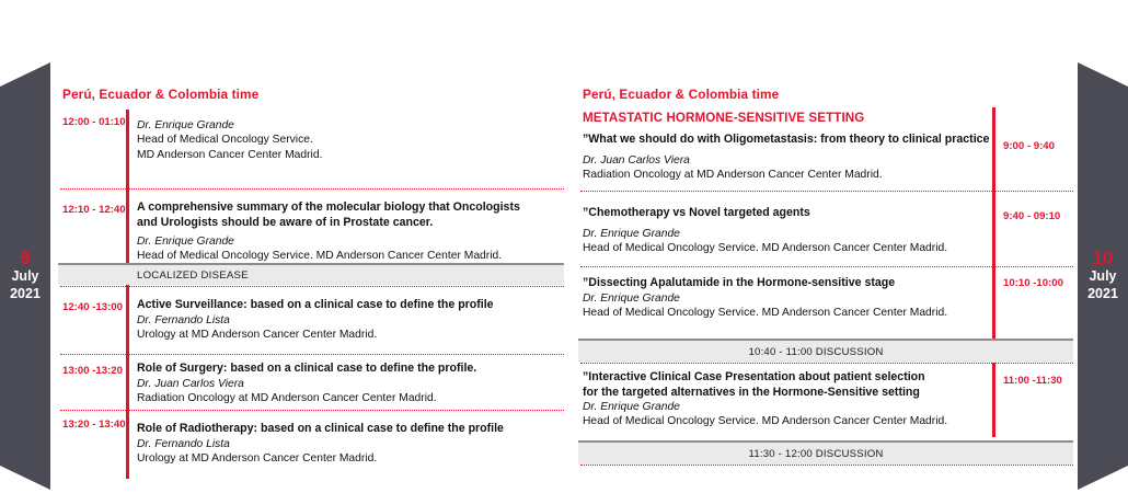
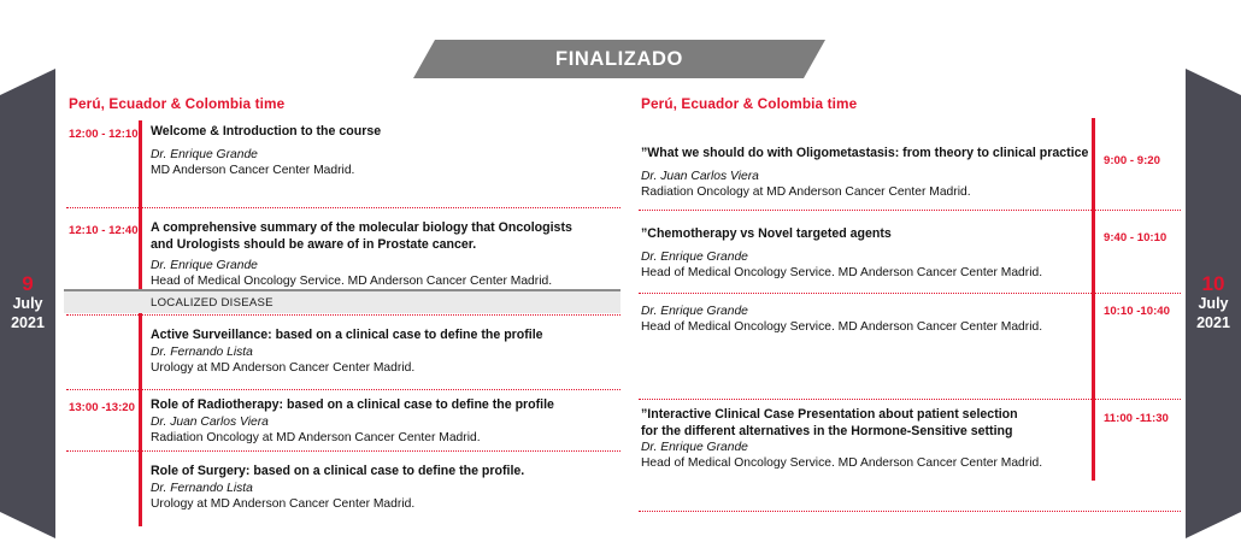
+ FINALIZADO
  9
  July
  2021
  10
  July
  2021
  Perú, Ecuador & Colombia time
- 12:00 - 01:10
+ 12:00 - 12:10
+ Welcome & Introduction to the course
  Dr. Enrique Grande
- Head of Medical Oncology Service.
  MD Anderson Cancer Center Madrid.
  12:10 - 12:40
  A comprehensive summary of the molecular biology that Oncologists
  and Urologists should be aware of in Prostate cancer.
  Dr. Enrique Grande
  Head of Medical Oncology Service. MD Anderson Cancer Center Madrid.
  LOCALIZED DISEASE
- 12:40 -13:00
  Active Surveillance: based on a clinical case to define the profile
  Dr. Fernando Lista
  Urology at MD Anderson Cancer Center Madrid.
  13:00 -13:20
- Role of Surgery: based on a clinical case to define the profile.
+ Role of Radiotherapy: based on a clinical case to define the profile
  Dr. Juan Carlos Viera
  Radiation Oncology at MD Anderson Cancer Center Madrid.
- 13:20 - 13:40
- Role of Radiotherapy: based on a clinical case to define the profile
+ Role of Surgery: based on a clinical case to define the profile.
  Dr. Fernando Lista
  Urology at MD Anderson Cancer Center Madrid.
  Perú, Ecuador & Colombia time
- METASTATIC HORMONE-SENSITIVE SETTING
  ”What we should do with Oligometastasis: from theory to clinical practice
  Dr. Juan Carlos Viera
  Radiation Oncology at MD Anderson Cancer Center Madrid.
- 9:00 - 9:40
+ 9:00 - 9:20
  ”Chemotherapy vs Novel targeted agents
  Dr. Enrique Grande
  Head of Medical Oncology Service. MD Anderson Cancer Center Madrid.
- 9:40 - 09:10
+ 9:40 - 10:10
- ”Dissecting Apalutamide in the Hormone-sensitive stage
  Dr. Enrique Grande
  Head of Medical Oncology Service. MD Anderson Cancer Center Madrid.
- 10:10 -10:00
+ 10:10 -10:40
- 10:40 - 11:00 DISCUSSION
  ”Interactive Clinical Case Presentation about patient selection
- for the targeted alternatives in the Hormone-Sensitive setting
+ for the different alternatives in the Hormone-Sensitive setting
  Dr. Enrique Grande
  Head of Medical Oncology Service. MD Anderson Cancer Center Madrid.
  11:00 -11:30
- 11:30 - 12:00 DISCUSSION
